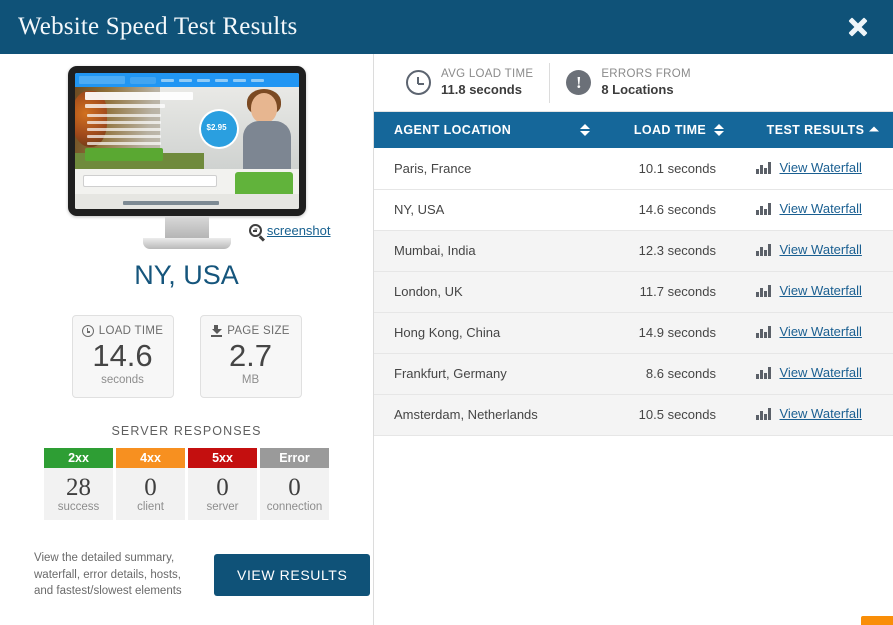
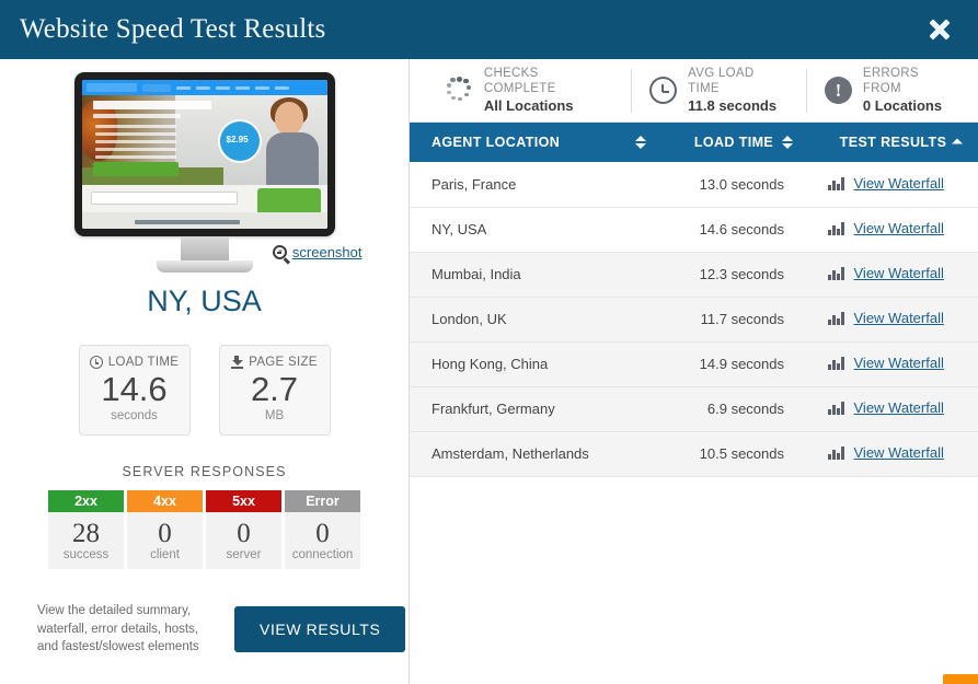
  Website Speed Test Results
  $2.95
  screenshot
  NY, USA
  LOAD TIME
  14.6
  seconds
  PAGE SIZE
  2.7
  MB
  SERVER RESPONSES
  2xx
  28
  success
  4xx
  0
  client
  5xx
  0
  server
  Error
  0
  connection
  View the detailed summary, waterfall, error details, hosts, and fastest/slowest elements
  VIEW RESULTS
+ CHECKS COMPLETE
+ All Locations
  AVG LOAD TIME
  11.8 seconds
  !
  ERRORS FROM
- 8 Locations
+ 0 Locations
  AGENT LOCATION	LOAD TIME	TEST RESULTS
- Paris, France	10.1 seconds	View Waterfall
+ Paris, France	13.0 seconds	View Waterfall
  NY, USA	14.6 seconds	View Waterfall
  Mumbai, India	12.3 seconds	View Waterfall
  London, UK	11.7 seconds	View Waterfall
  Hong Kong, China	14.9 seconds	View Waterfall
- Frankfurt, Germany	8.6 seconds	View Waterfall
+ Frankfurt, Germany	6.9 seconds	View Waterfall
  Amsterdam, Netherlands	10.5 seconds	View Waterfall
